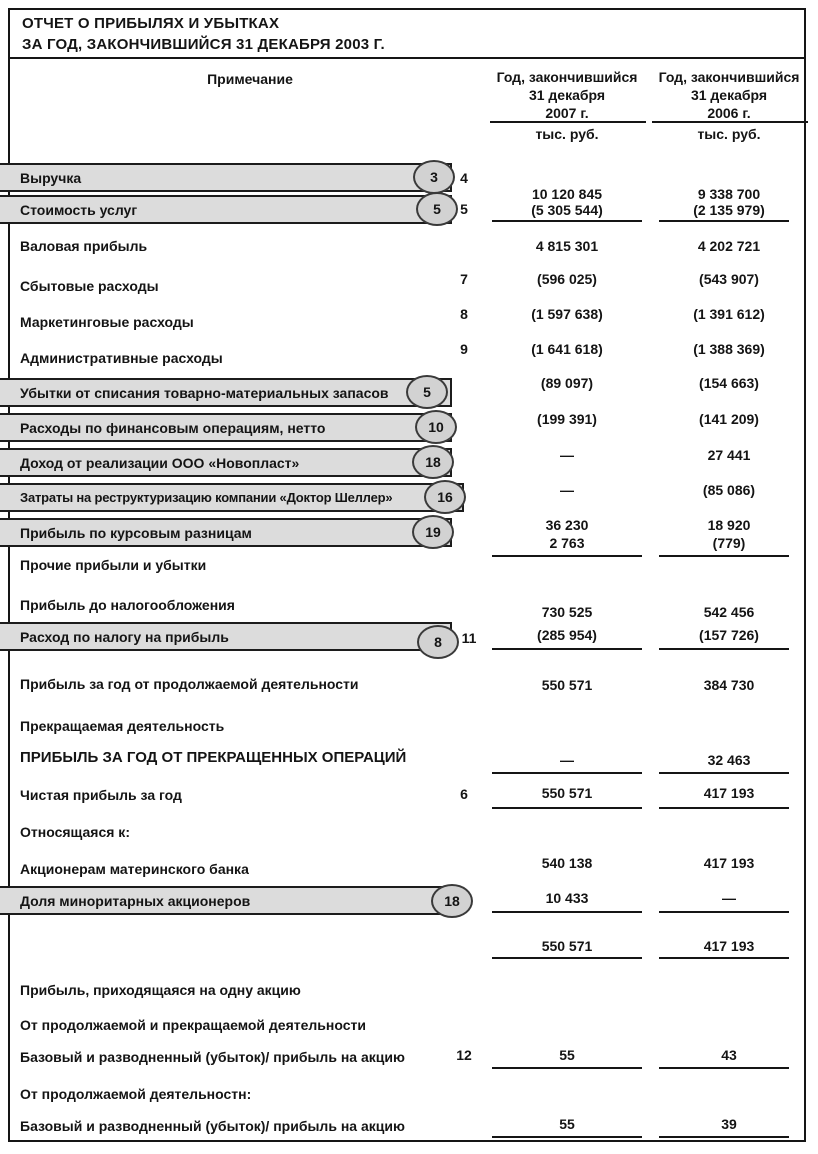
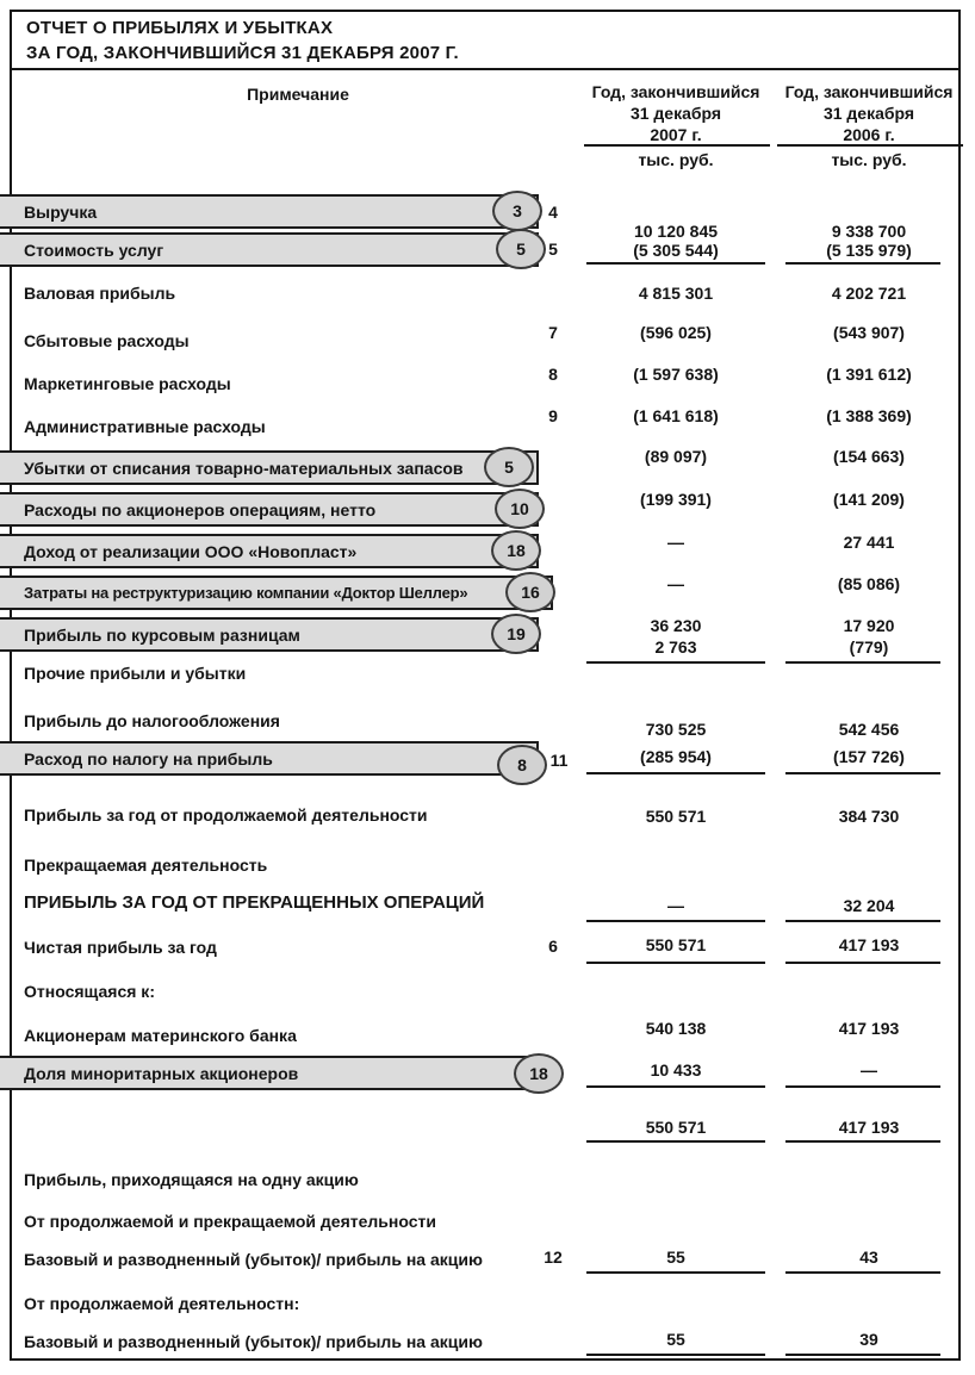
  ОТЧЕТ О ПРИБЫЛЯХ И УБЫТКАХ
- ЗА ГОД, ЗАКОНЧИВШИЙСЯ 31 ДЕКАБРЯ 2003 Г.
+ ЗА ГОД, ЗАКОНЧИВШИЙСЯ 31 ДЕКАБРЯ 2007 Г.
  Примечание
  Год, закончившийся
  31 декабря
  2007 г.
  Год, закончившийся
  31 декабря
  2006 г.
  тыс. руб.
  тыс. руб.
  Выручка
  3
  4
  Стоимость услуг
  5
  5
  10 120 845
  9 338 700
  (5 305 544)
- (2 135 979)
+ (5 135 979)
  Валовая прибыль
  4 815 301
  4 202 721
  Сбытовые расходы
  7
  (596 025)
  (543 907)
  Маркетинговые расходы
  8
  (1 597 638)
  (1 391 612)
  Административные расходы
  9
  (1 641 618)
  (1 388 369)
  Убытки от списания товарно-материальных запасов
  5
  (89 097)
  (154 663)
- Расходы по финансовым операциям, нетто
+ Расходы по акционеров операциям, нетто
  10
  (199 391)
  (141 209)
  Доход от реализации ООО «Новопласт»
  18
  —
  27 441
  Затраты на реструктуризацию компании «Доктор Шеллер»
  16
  —
  (85 086)
  Прибыль по курсовым разницам
  19
  36 230
- 18 920
+ 17 920
  2 763
  (779)
  Прочие прибыли и убытки
  Прибыль до налогообложения
  730 525
  542 456
  Расход по налогу на прибыль
  8
  11
  (285 954)
  (157 726)
  Прибыль за год от продолжаемой деятельности
  550 571
  384 730
  Прекращаемая деятельность
  ПРИБЫЛЬ ЗА ГОД ОТ ПРЕКРАЩЕННЫХ ОПЕРАЦИЙ
  —
- 32 463
+ 32 204
  Чистая прибыль за год
  6
  550 571
  417 193
  Относящаяся к:
  Акционерам материнского банка
  540 138
  417 193
  Доля миноритарных акционеров
  18
  10 433
  —
  550 571
  417 193
  Прибыль, приходящаяся на одну акцию
  От продолжаемой и прекращаемой деятельности
  Базовый и разводненный (убыток)/ прибыль на акцию
  12
  55
  43
  От продолжаемой деятельностн:
  Базовый и разводненный (убыток)/ прибыль на акцию
  55
  39
